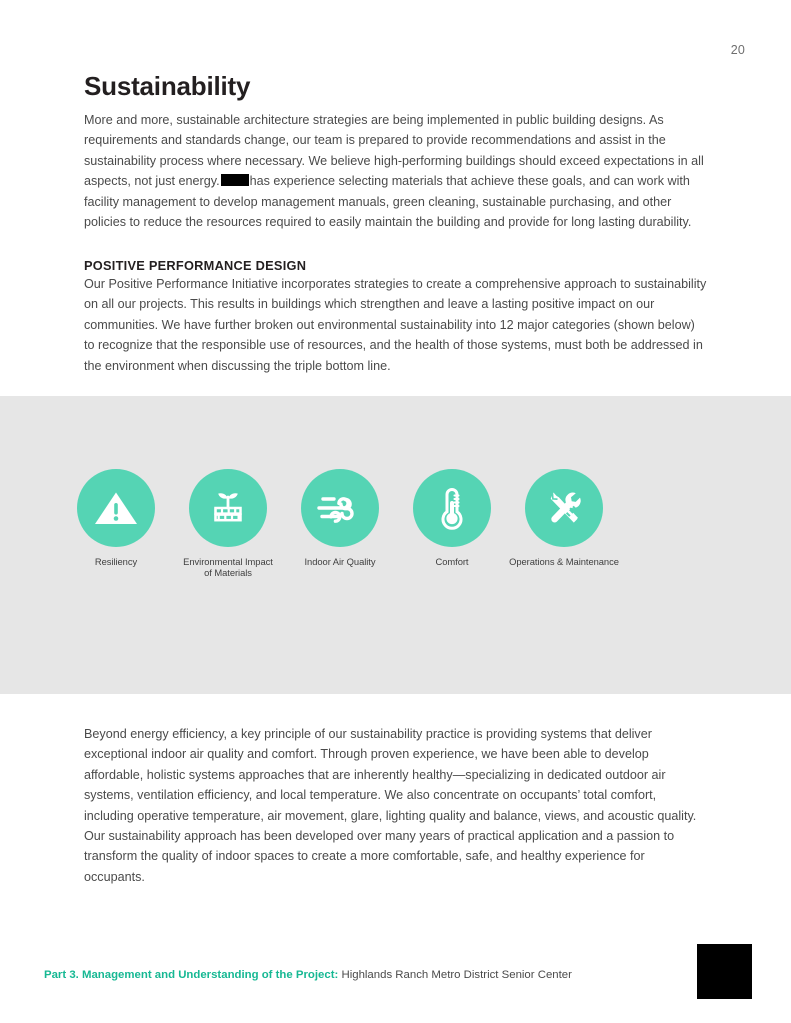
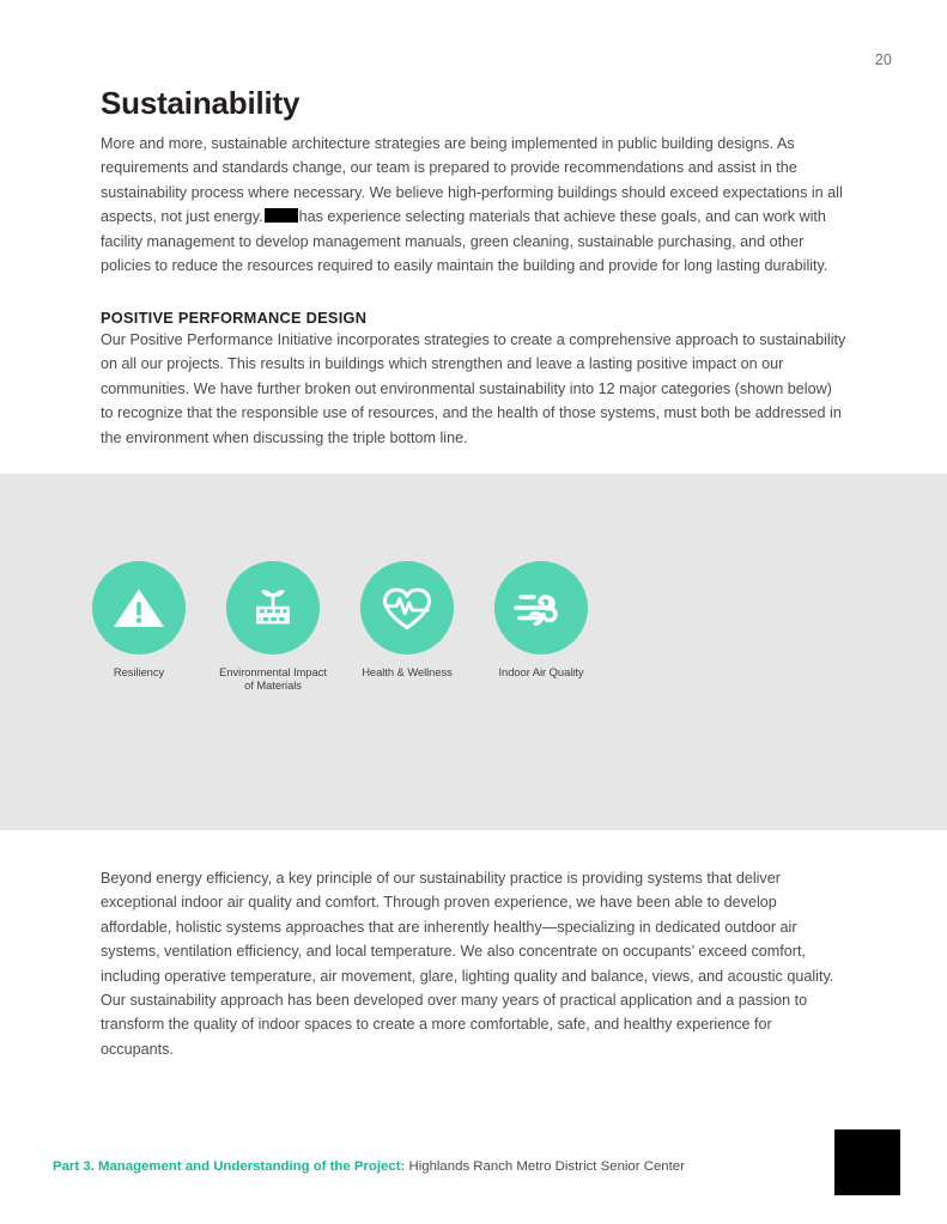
  20
  Sustainability
  More and more, sustainable architecture strategies are being implemented in public building designs. As requirements and standards change, our team is prepared to provide recommendations and assist in the sustainability process where necessary. We believe high-performing buildings should exceed expectations in all aspects, not just energy. has experience selecting materials that achieve these goals, and can work with facility management to develop management manuals, green cleaning, sustainable purchasing, and other policies to reduce the resources required to easily maintain the building and provide for long lasting durability.
  POSITIVE PERFORMANCE DESIGN
  Our Positive Performance Initiative incorporates strategies to create a comprehensive approach to sustainability on all our projects. This results in buildings which strengthen and leave a lasting positive impact on our communities. We have further broken out environmental sustainability into 12 major categories (shown below) to recognize that the responsible use of resources, and the health of those systems, must both be addressed in the environment when discussing the triple bottom line.
  Resiliency
  Environmental Impact
  of Materials
+ Health & Wellness
  Indoor Air Quality
- Comfort
- Operations & Maintenance
- Beyond energy efficiency, a key principle of our sustainability practice is providing systems that deliver exceptional indoor air quality and comfort. Through proven experience, we have been able to develop affordable, holistic systems approaches that are inherently healthy—specializing in dedicated outdoor air systems, ventilation efficiency, and local temperature. We also concentrate on occupants’ total comfort, including operative temperature, air movement, glare, lighting quality and balance, views, and acoustic quality. Our sustainability approach has been developed over many years of practical application and a passion to transform the quality of indoor spaces to create a more comfortable, safe, and healthy experience for occupants.
+ Beyond energy efficiency, a key principle of our sustainability practice is providing systems that deliver exceptional indoor air quality and comfort. Through proven experience, we have been able to develop affordable, holistic systems approaches that are inherently healthy—specializing in dedicated outdoor air systems, ventilation efficiency, and local temperature. We also concentrate on occupants’ exceed comfort, including operative temperature, air movement, glare, lighting quality and balance, views, and acoustic quality. Our sustainability approach has been developed over many years of practical application and a passion to transform the quality of indoor spaces to create a more comfortable, safe, and healthy experience for occupants.
  Part 3. Management and Understanding of the Project: Highlands Ranch Metro District Senior Center
